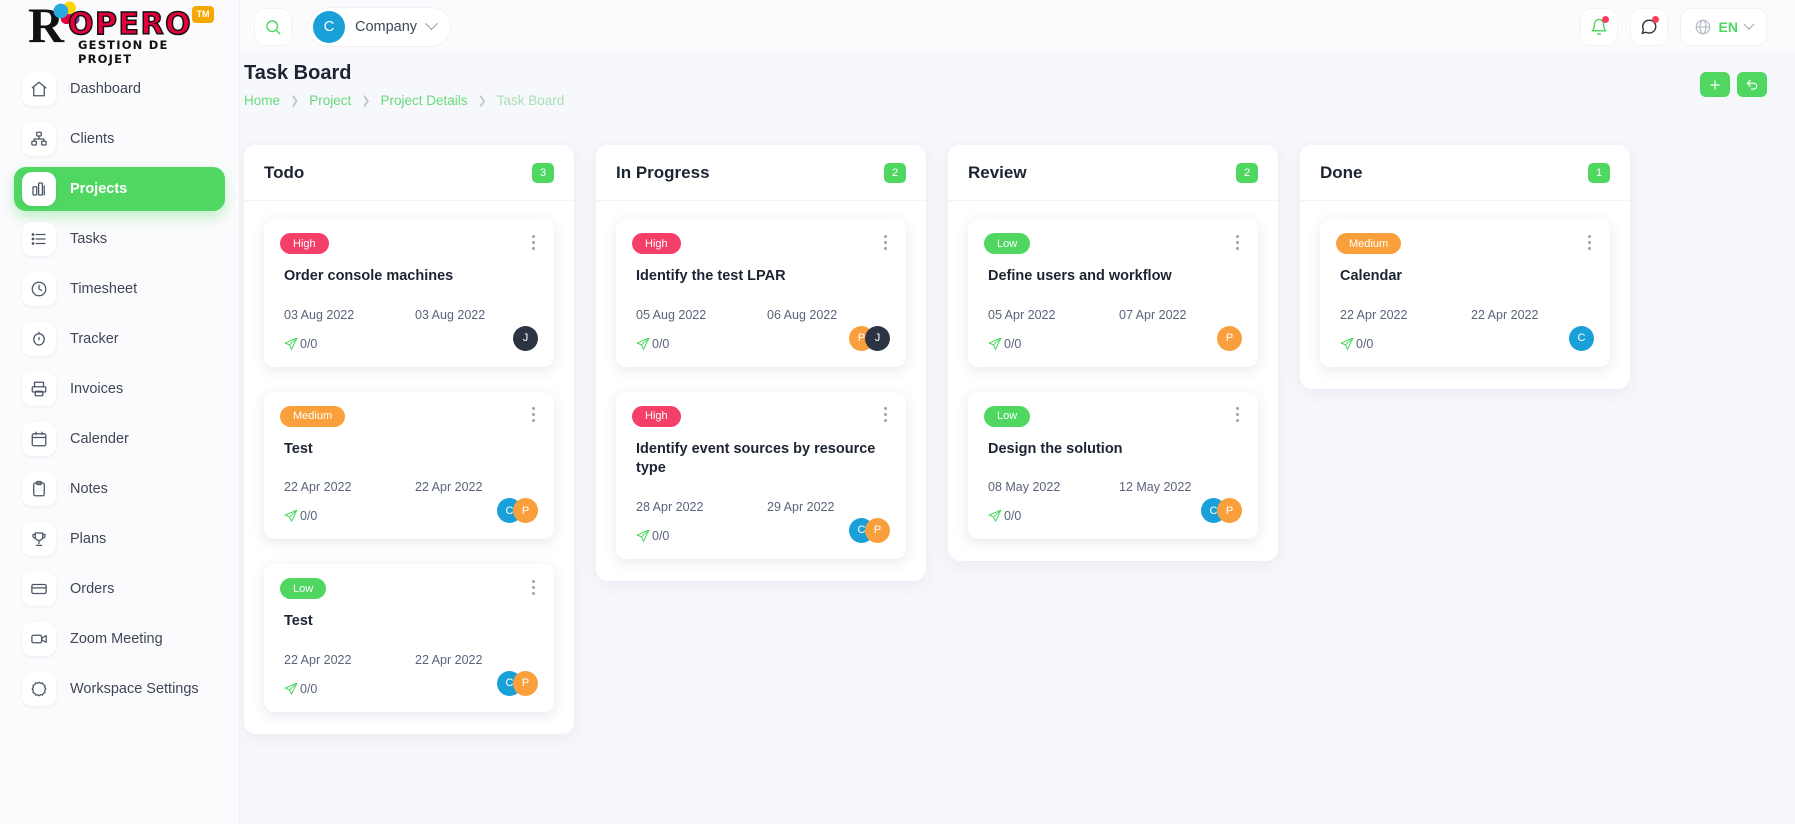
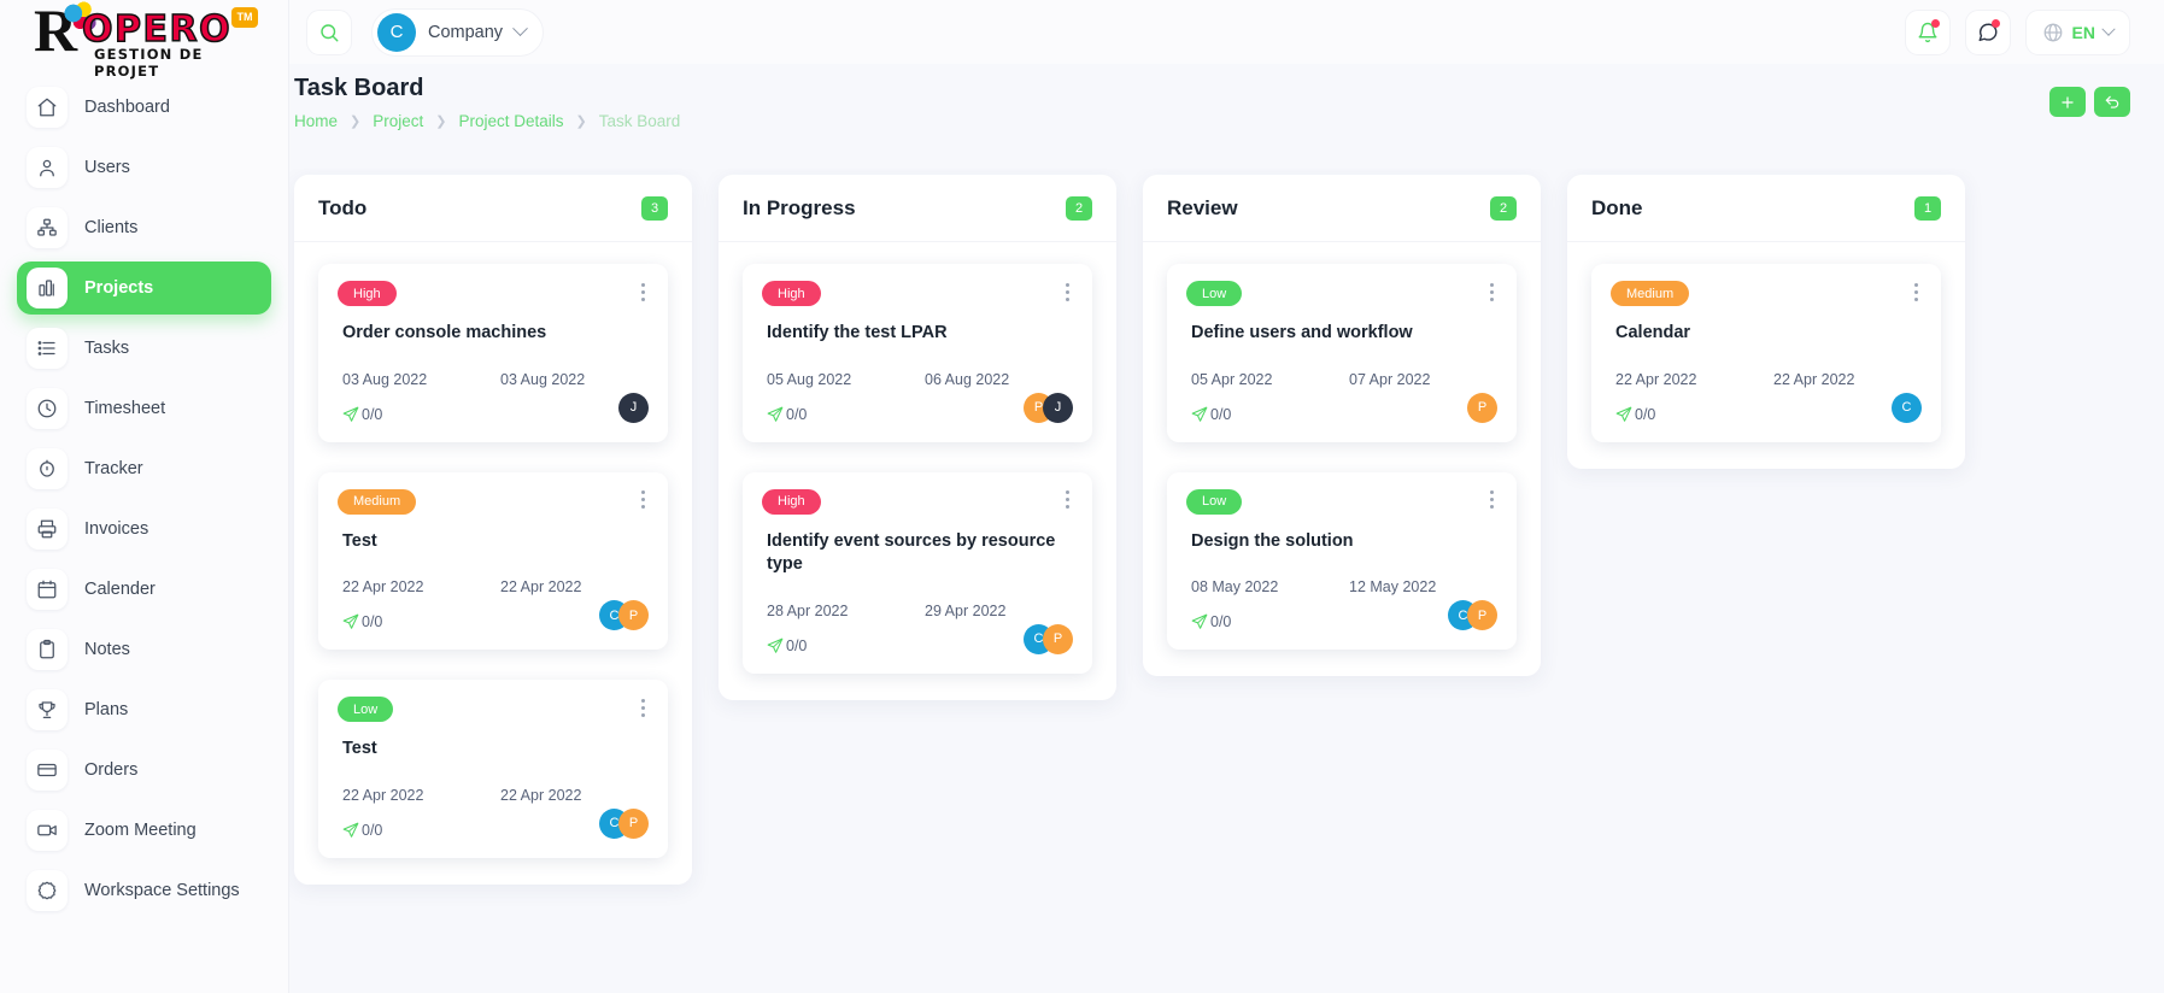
  R
  OPERO
  TM
  GESTION DE PROJET
  Dashboard
+ Users
  Clients
  Projects
  Tasks
  Timesheet
  Tracker
  Invoices
  Calender
  Notes
  Plans
  Orders
  Zoom Meeting
  Workspace Settings
  C
  Company
  EN
  Task Board
  Home
  ❯
  Project
  ❯
  Project Details
  ❯
  Task Board
  Todo
  3
  High
  Order console machines
  03 Aug 2022
  03 Aug 2022
  0/0
  J
  Medium
  Test
  22 Apr 2022
  22 Apr 2022
  0/0
  C
  P
  Low
  Test
  22 Apr 2022
  22 Apr 2022
  0/0
  C
  P
  In Progress
  2
  High
  Identify the test LPAR
  05 Aug 2022
  06 Aug 2022
  0/0
  P
  J
  High
  Identify event sources by resource type
  28 Apr 2022
  29 Apr 2022
  0/0
  C
  P
  Review
  2
  Low
  Define users and workflow
  05 Apr 2022
  07 Apr 2022
  0/0
  P
  Low
  Design the solution
  08 May 2022
  12 May 2022
  0/0
  C
  P
  Done
  1
  Medium
  Calendar
  22 Apr 2022
  22 Apr 2022
  0/0
  C
